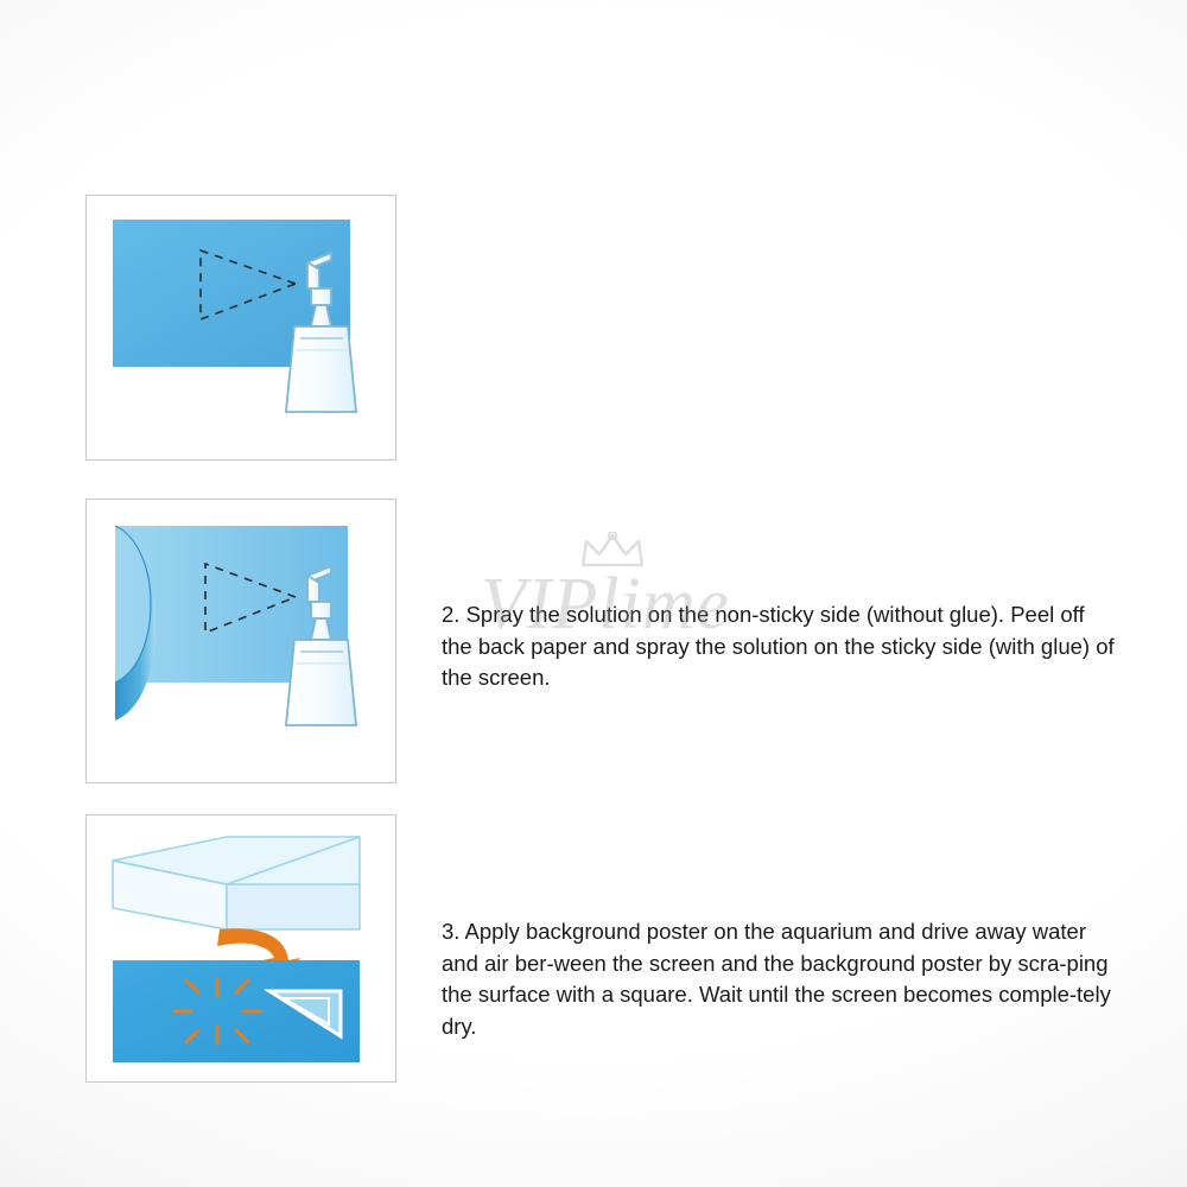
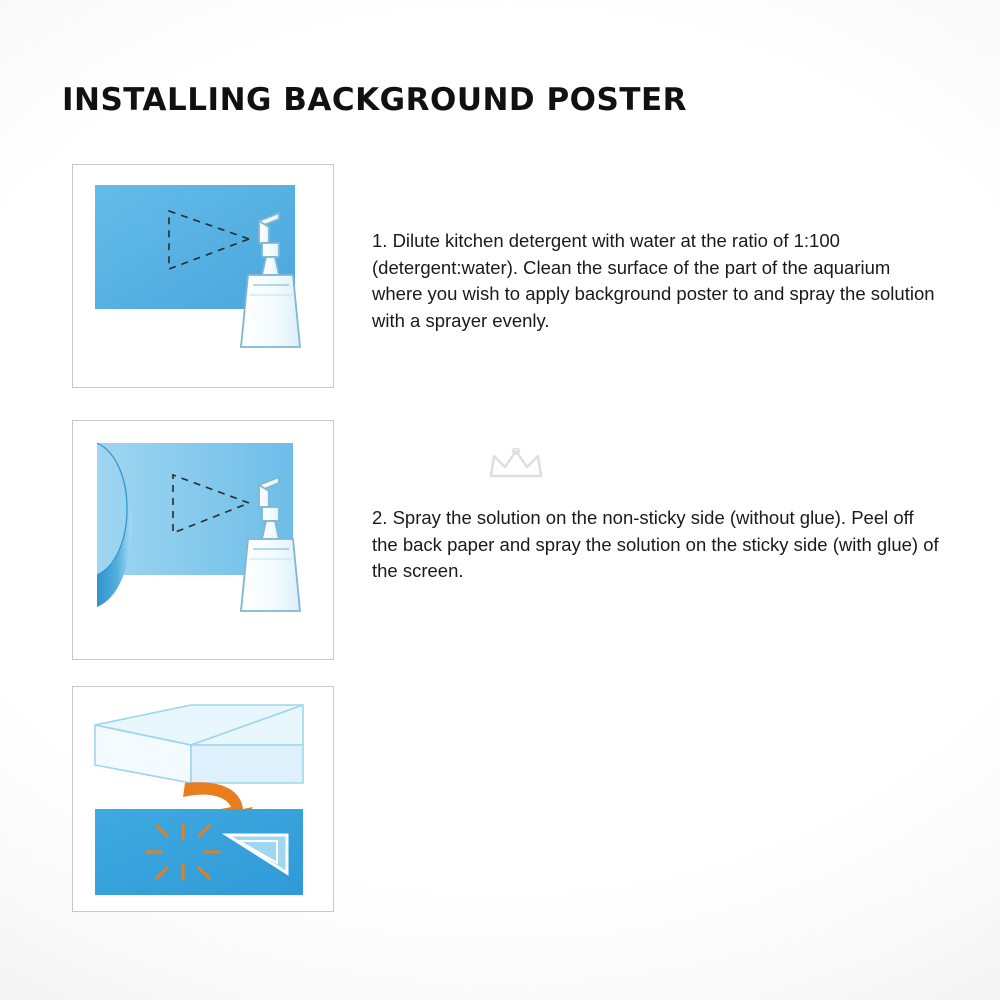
+ INSTALLING BACKGROUND POSTER
+ 1. Dilute kitchen detergent with water at the ratio of 1:100 (detergent:water). Clean the surface of the part of the aquarium where you wish to apply background poster to and spray the solution with a sprayer evenly.
  2. Spray the solution on the non-sticky side (without glue). Peel off the back paper and spray the solution on the sticky side (with glue) of the screen.
- 3. Apply background poster on the aquarium and drive away water and air ber-ween the screen and the background poster by scra-ping the surface with a square. Wait until the screen becomes comple-tely dry.
- VIPlime
